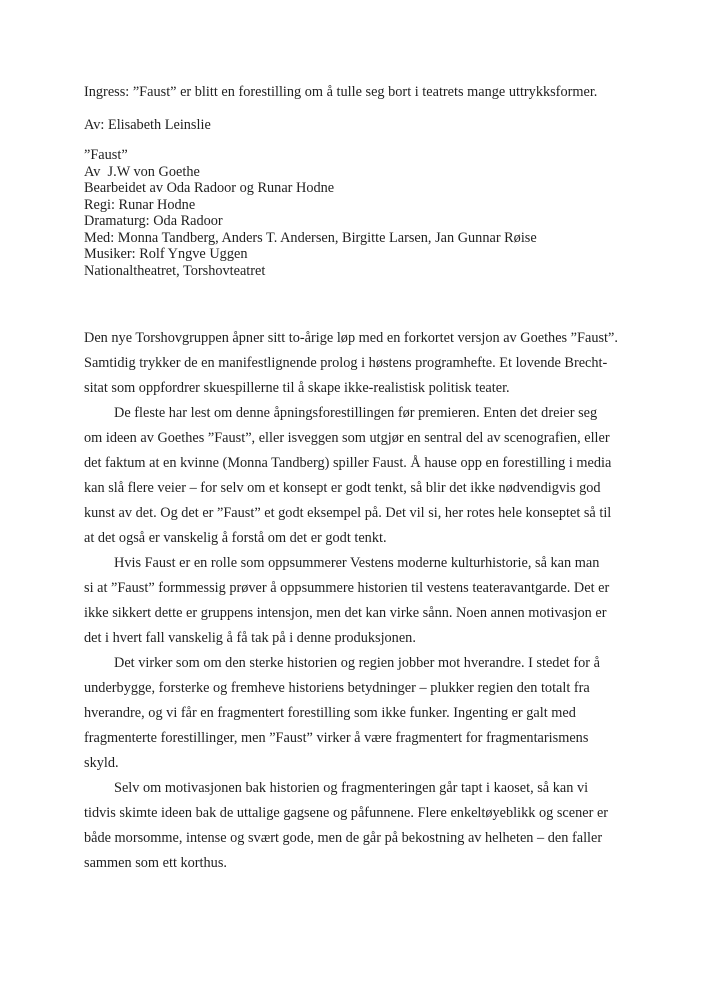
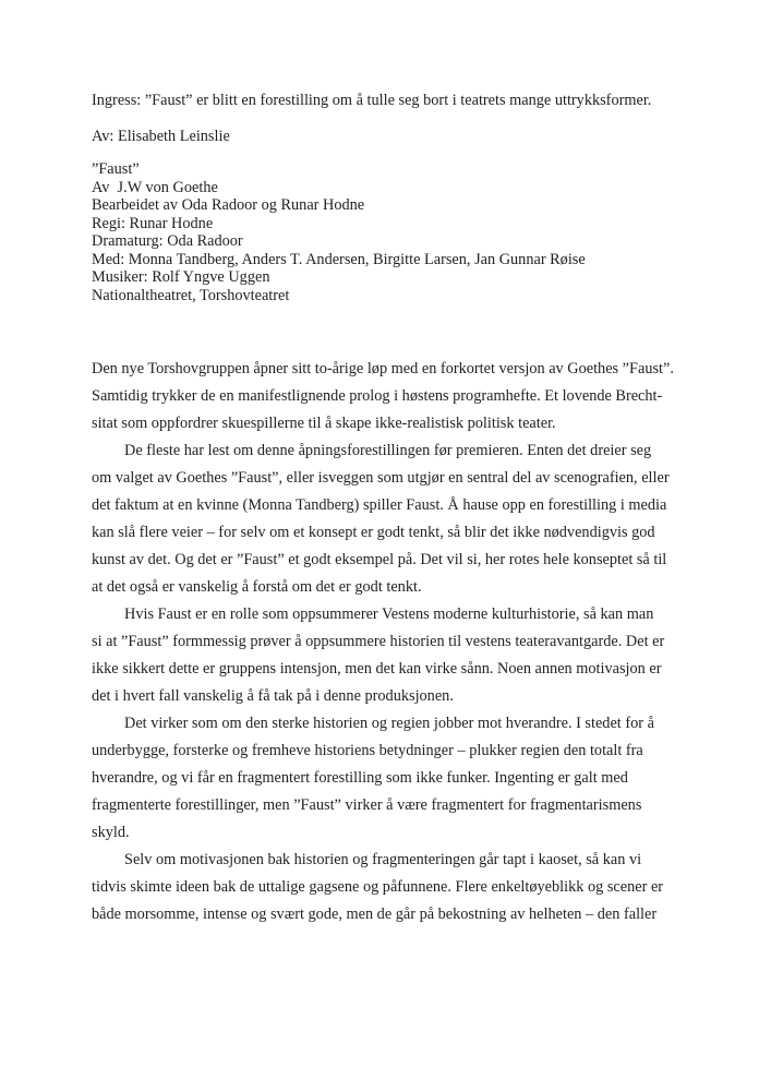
  Ingress: ”Faust” er blitt en forestilling om å tulle seg bort i teatrets mange uttrykksformer.
  Av: Elisabeth Leinslie
  ”Faust”
  Av J.W von Goethe
  Bearbeidet av Oda Radoor og Runar Hodne
  Regi: Runar Hodne
  Dramaturg: Oda Radoor
  Med: Monna Tandberg, Anders T. Andersen, Birgitte Larsen, Jan Gunnar Røise
  Musiker: Rolf Yngve Uggen
  Nationaltheatret, Torshovteatret
  Den nye Torshovgruppen åpner sitt to-årige løp med en forkortet versjon av Goethes ”Faust”.
  Samtidig trykker de en manifestlignende prolog i høstens programhefte. Et lovende Brecht-
  sitat som oppfordrer skuespillerne til å skape ikke-realistisk politisk teater.
  De fleste har lest om denne åpningsforestillingen før premieren. Enten det dreier seg
- om ideen av Goethes ”Faust”, eller isveggen som utgjør en sentral del av scenografien, eller
+ om valget av Goethes ”Faust”, eller isveggen som utgjør en sentral del av scenografien, eller
  det faktum at en kvinne (Monna Tandberg) spiller Faust. Å hause opp en forestilling i media
  kan slå flere veier – for selv om et konsept er godt tenkt, så blir det ikke nødvendigvis god
  kunst av det. Og det er ”Faust” et godt eksempel på. Det vil si, her rotes hele konseptet så til
  at det også er vanskelig å forstå om det er godt tenkt.
  Hvis Faust er en rolle som oppsummerer Vestens moderne kulturhistorie, så kan man
  si at ”Faust” formmessig prøver å oppsummere historien til vestens teateravantgarde. Det er
  ikke sikkert dette er gruppens intensjon, men det kan virke sånn. Noen annen motivasjon er
  det i hvert fall vanskelig å få tak på i denne produksjonen.
  Det virker som om den sterke historien og regien jobber mot hverandre. I stedet for å
  underbygge, forsterke og fremheve historiens betydninger – plukker regien den totalt fra
  hverandre, og vi får en fragmentert forestilling som ikke funker. Ingenting er galt med
  fragmenterte forestillinger, men ”Faust” virker å være fragmentert for fragmentarismens
  skyld.
  Selv om motivasjonen bak historien og fragmenteringen går tapt i kaoset, så kan vi
  tidvis skimte ideen bak de uttalige gagsene og påfunnene. Flere enkeltøyeblikk og scener er
  både morsomme, intense og svært gode, men de går på bekostning av helheten – den faller
- sammen som ett korthus.
